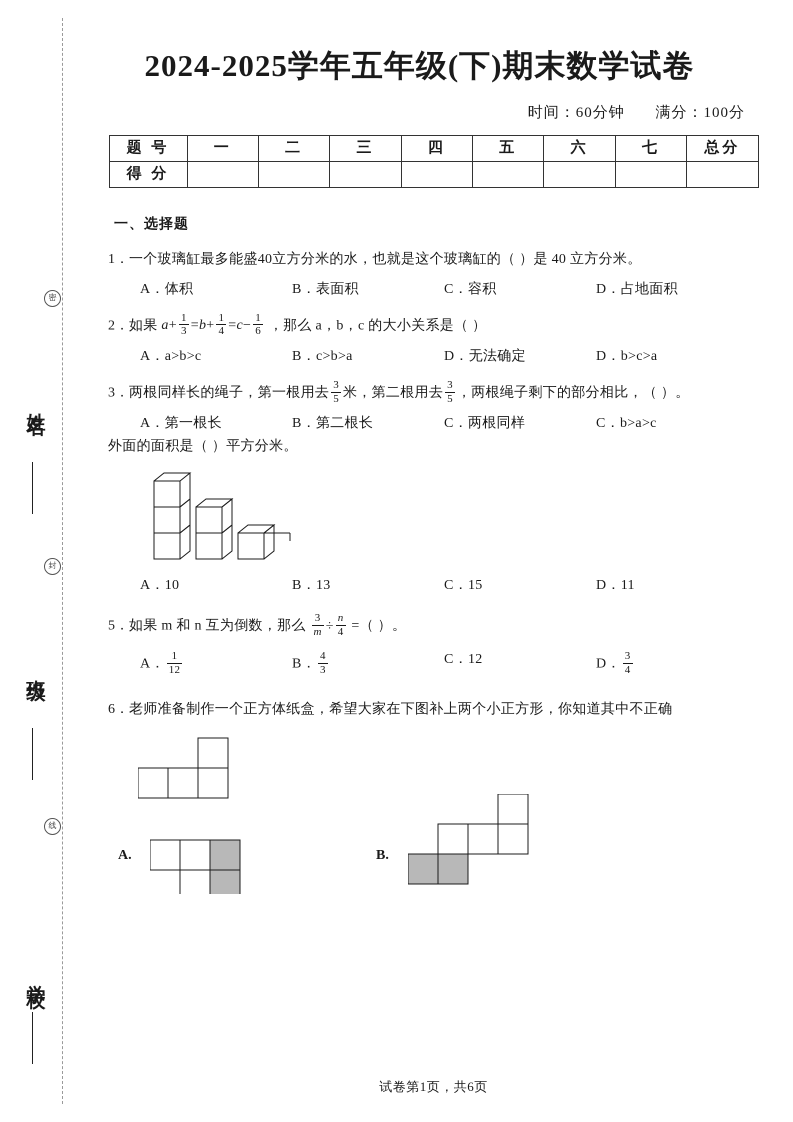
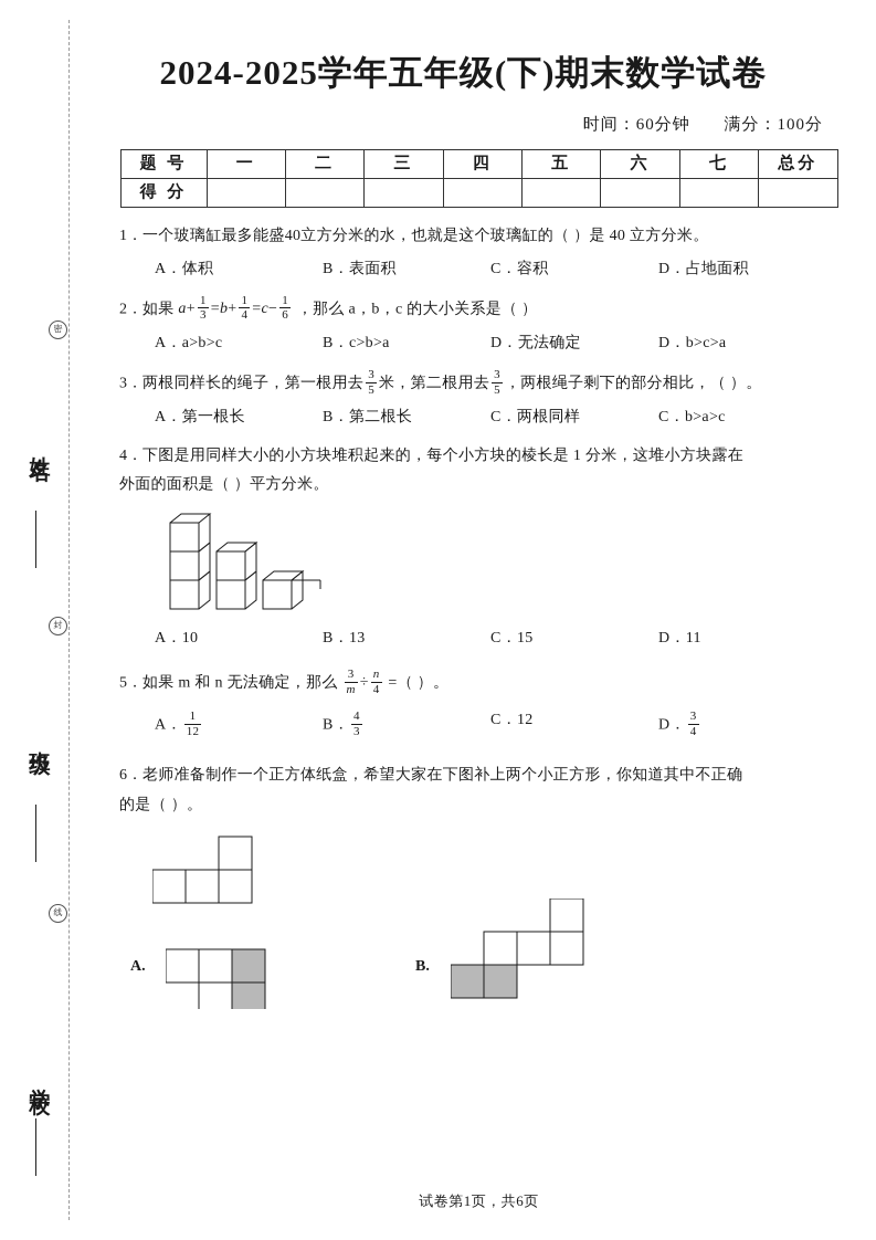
  密
  封
  线
  2024-2025学年五年级(下)期末数学试卷
  时间：60分钟 满分：100分
  题 号	一	二	三	四	五	六	七	总分
  得 分
- 一、选择题
  1．一个玻璃缸最多能盛40立方分米的水，也就是这个玻璃缸的（ ）是 40 立方分米。
  A．体积
  B．表面积
  C．容积
  D．占地面积
  2．如果 a+
  1
  3
  =b+
  1
  4
  =c−
  1
  6
  ，那么 a，b，c 的大小关系是（ ）
  A．a>b>c
  B．c>b>a
  D．无法确定
  D．b>c>a
  3．两根同样长的绳子，第一根用去
  3
  5
  米，第二根用去
  3
  5
  ，两根绳子剩下的部分相比，（ ）。
  A．第一根长
  B．第二根长
  C．两根同样
  C．b>a>c
+ 4．下图是用同样大小的小方块堆积起来的，每个小方块的棱长是 1 分米，这堆小方块露在
  外面的面积是（ ）平方分米。
  A．10
  B．13
  C．15
  D．11
- 5．如果 m 和 n 互为倒数，那么
+ 5．如果 m 和 n 无法确定，那么
  3
  m
  ÷
  n
  4
  =（ ）。
  A．
  1
  12
  B．
  4
  3
  C．12
  D．
  3
  4
  6．老师准备制作一个正方体纸盒，希望大家在下图补上两个小正方形，你知道其中不正确
+ 的是（ ）。
  A.
  B.
  试卷第1页，共6页
